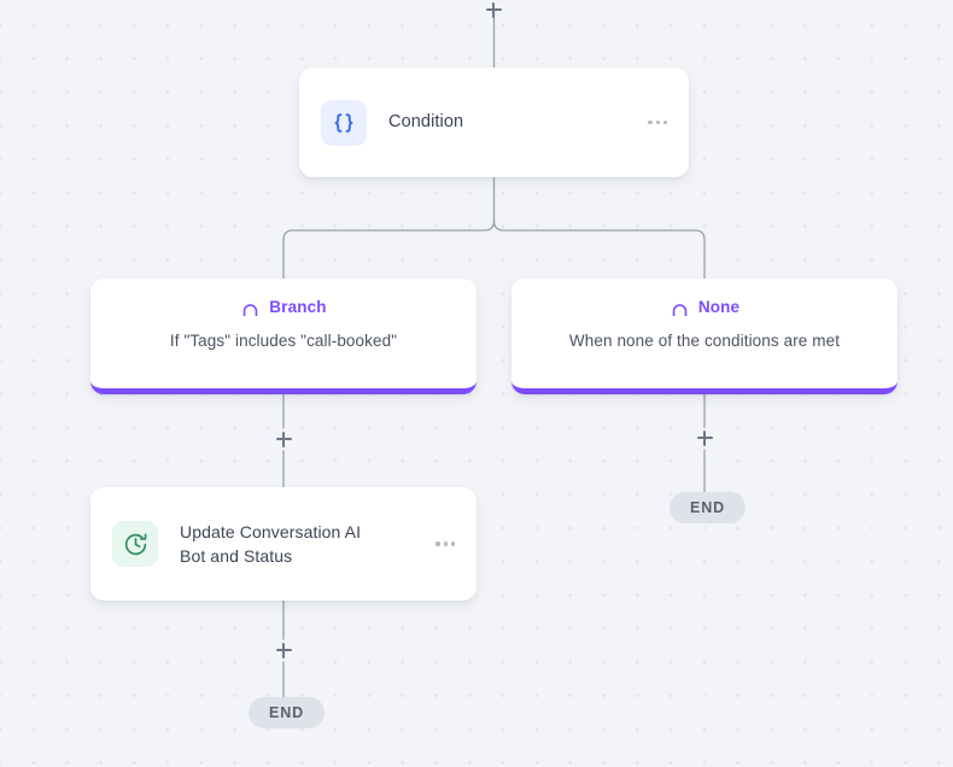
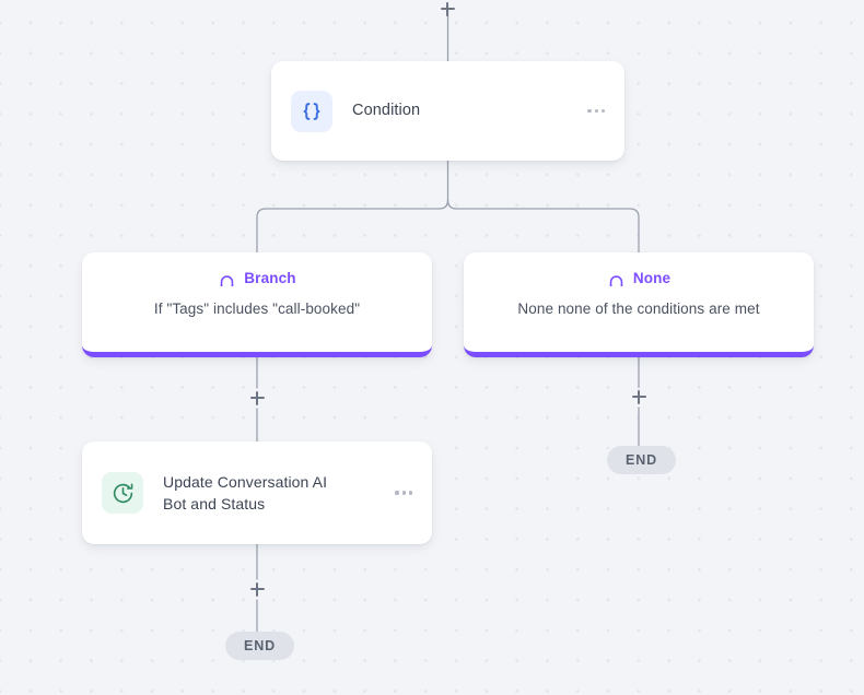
  Condition
  Branch
  If "Tags" includes "call-booked"
  None
- When none of the conditions are met
+ None none of the conditions are met
  END
  Update Conversation AI
  Bot and Status
  END
